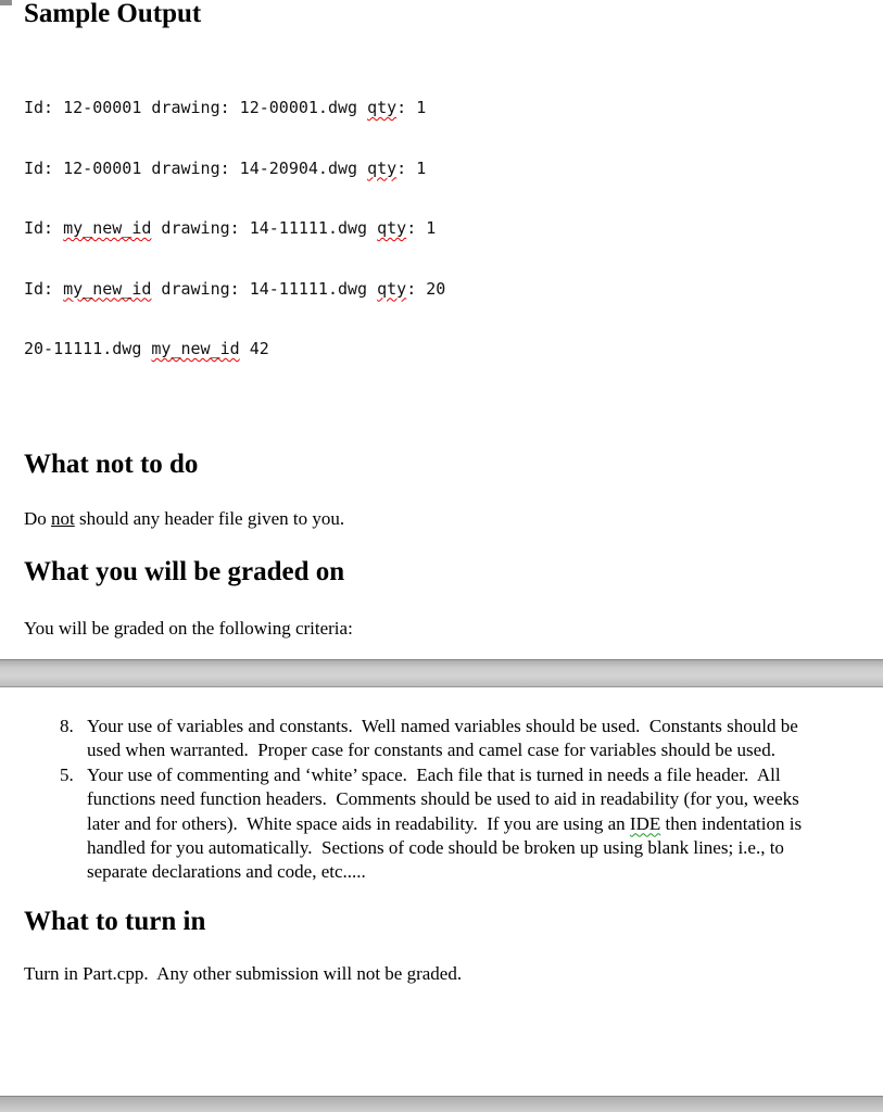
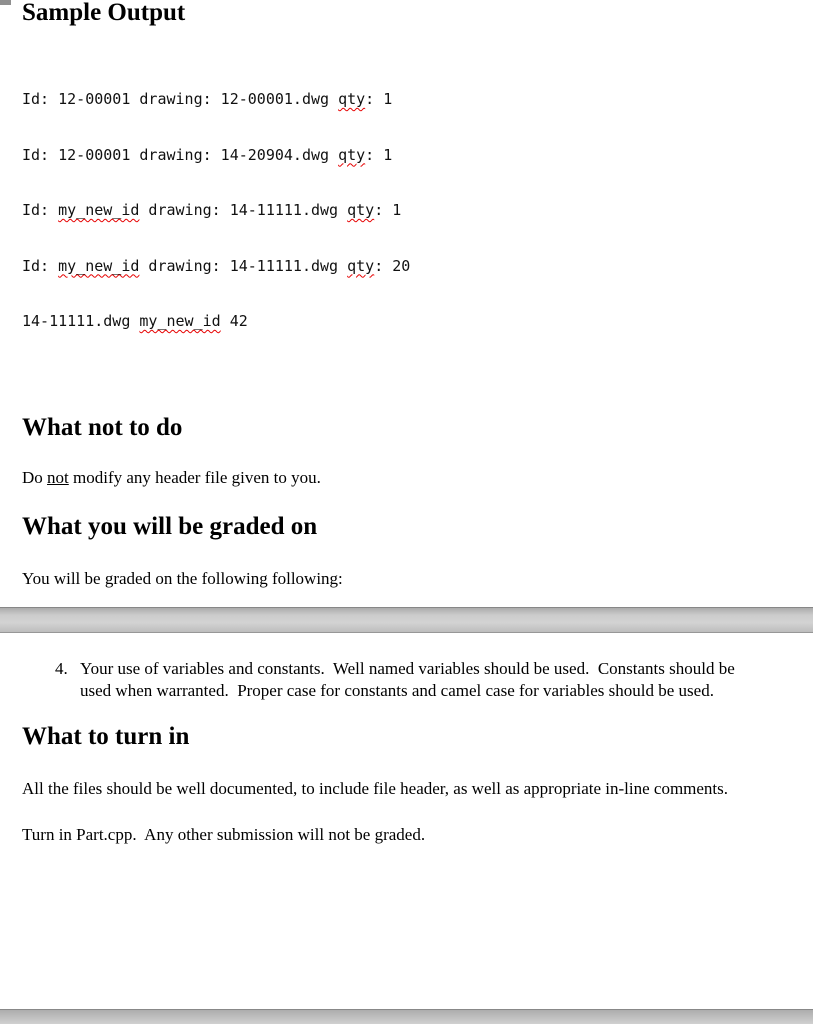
  Sample Output
  Id: 12-00001 drawing: 12-00001.dwg qty: 1
  Id: 12-00001 drawing: 14-20904.dwg qty: 1
  Id: my_new_id drawing: 14-11111.dwg qty: 1
  Id: my_new_id drawing: 14-11111.dwg qty: 20
- 20-11111.dwg my_new_id 42
+ 14-11111.dwg my_new_id 42
  What not to do
- Do not should any header file given to you.
+ Do not modify any header file given to you.
  What you will be graded on
- You will be graded on the following criteria:
+ You will be graded on the following following:
- 8.
+ 4.
  Your use of variables and constants. Well named variables should be used. Constants should be used when warranted. Proper case for constants and camel case for variables should be used.
- 5.
- Your use of commenting and ‘white’ space. Each file that is turned in needs a file header. All functions need function headers. Comments should be used to aid in readability (for you, weeks later and for others). White space aids in readability. If you are using an IDE then indentation is handled for you automatically. Sections of code should be broken up using blank lines; i.e., to separate declarations and code, etc.....
  What to turn in
+ All the files should be well documented, to include file header, as well as appropriate in-line comments.
  Turn in Part.cpp. Any other submission will not be graded.
